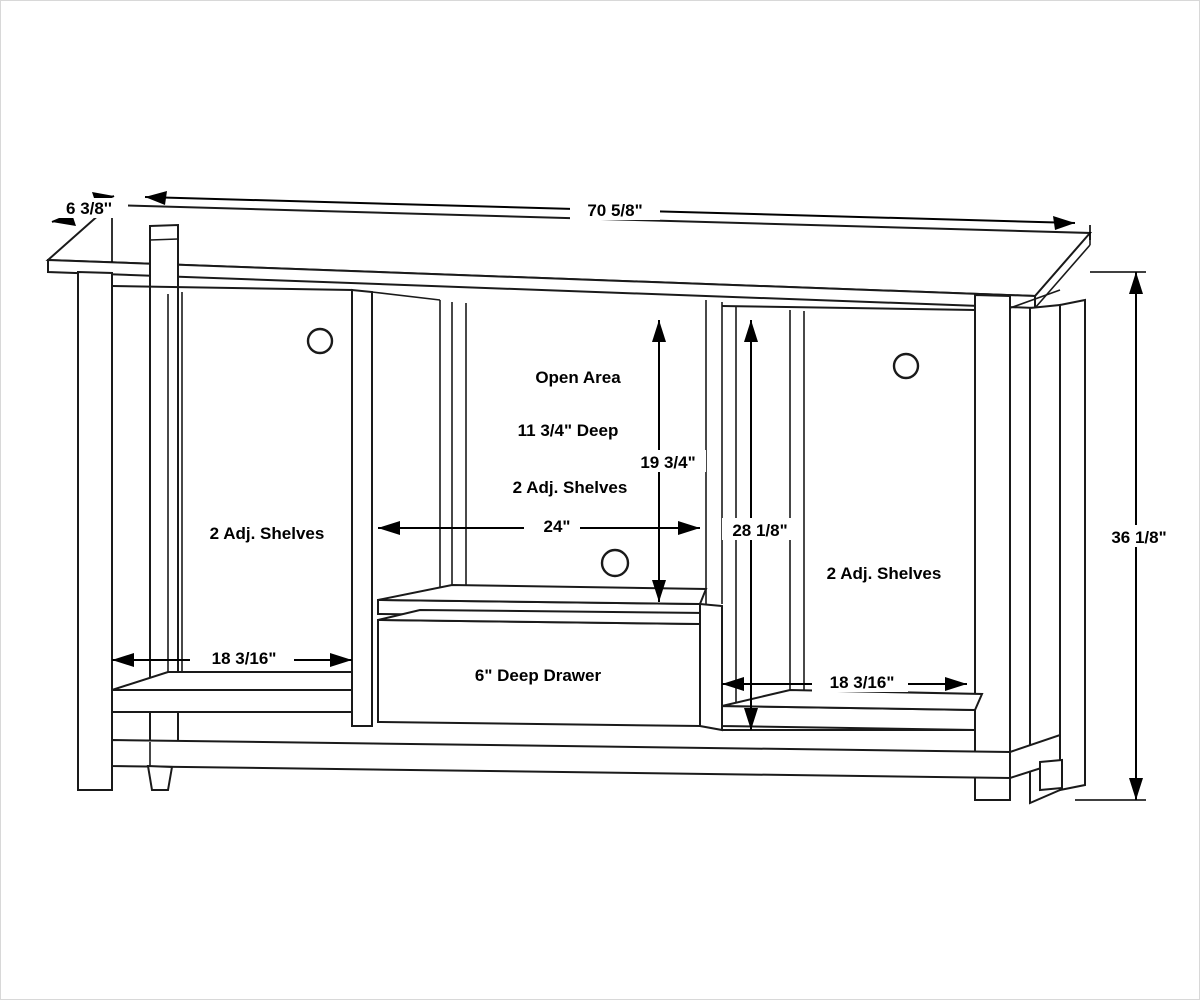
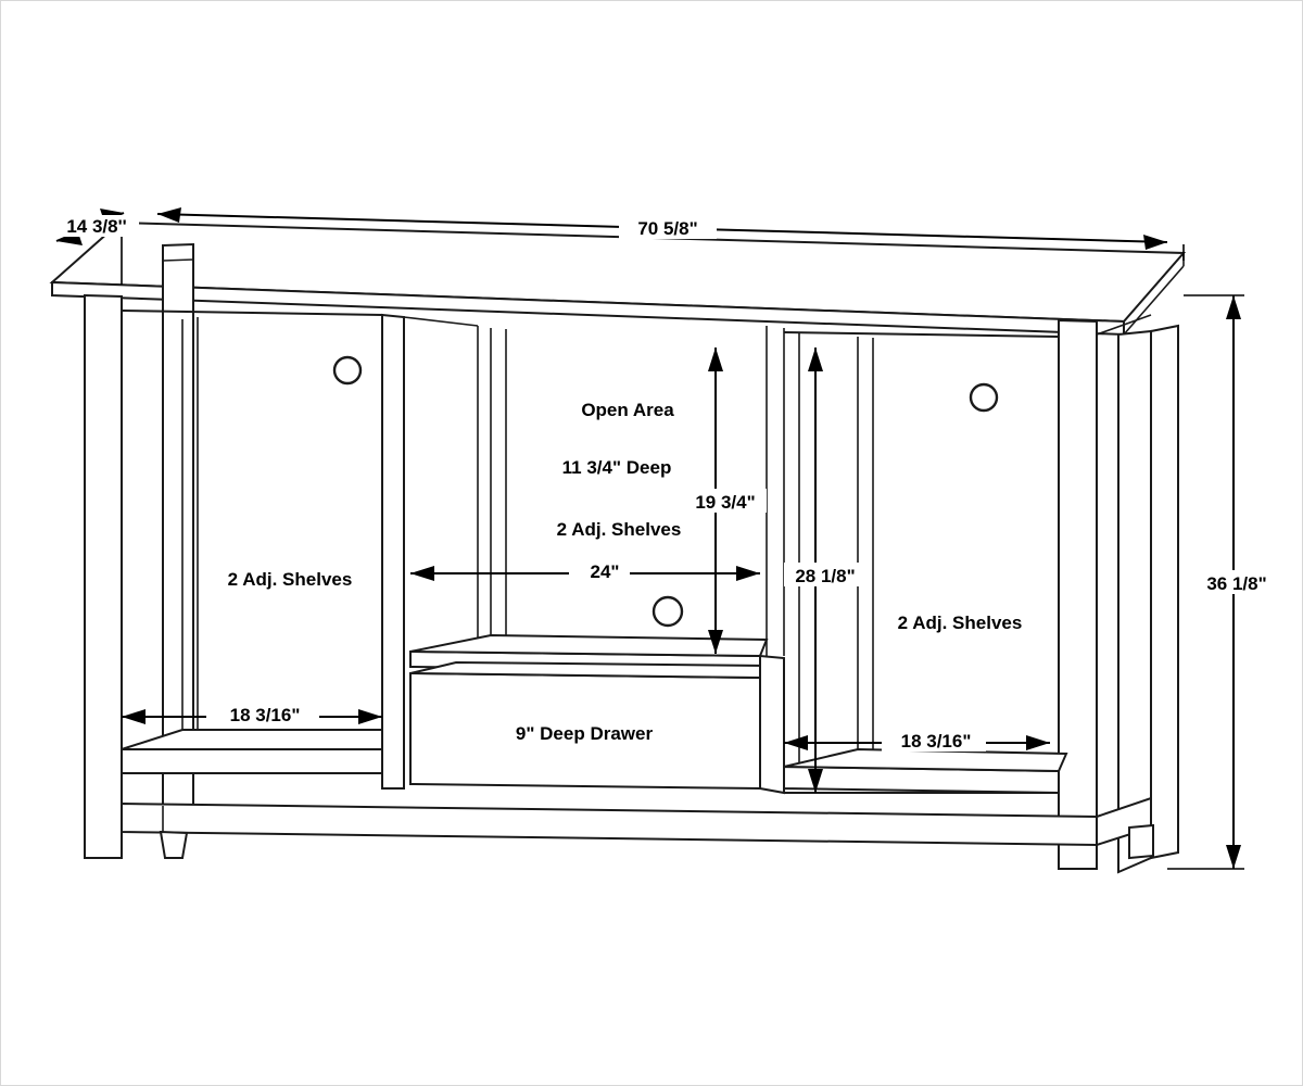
  70 5/8"
- 6 3/8''
+ 14 3/8''
  36 1/8"
  19 3/4"
  28 1/8"
  24"
  18 3/16"
  18 3/16"
  Open Area
  11 3/4" Deep
  2 Adj. Shelves
  2 Adj. Shelves
  2 Adj. Shelves
- 6" Deep Drawer
+ 9" Deep Drawer
